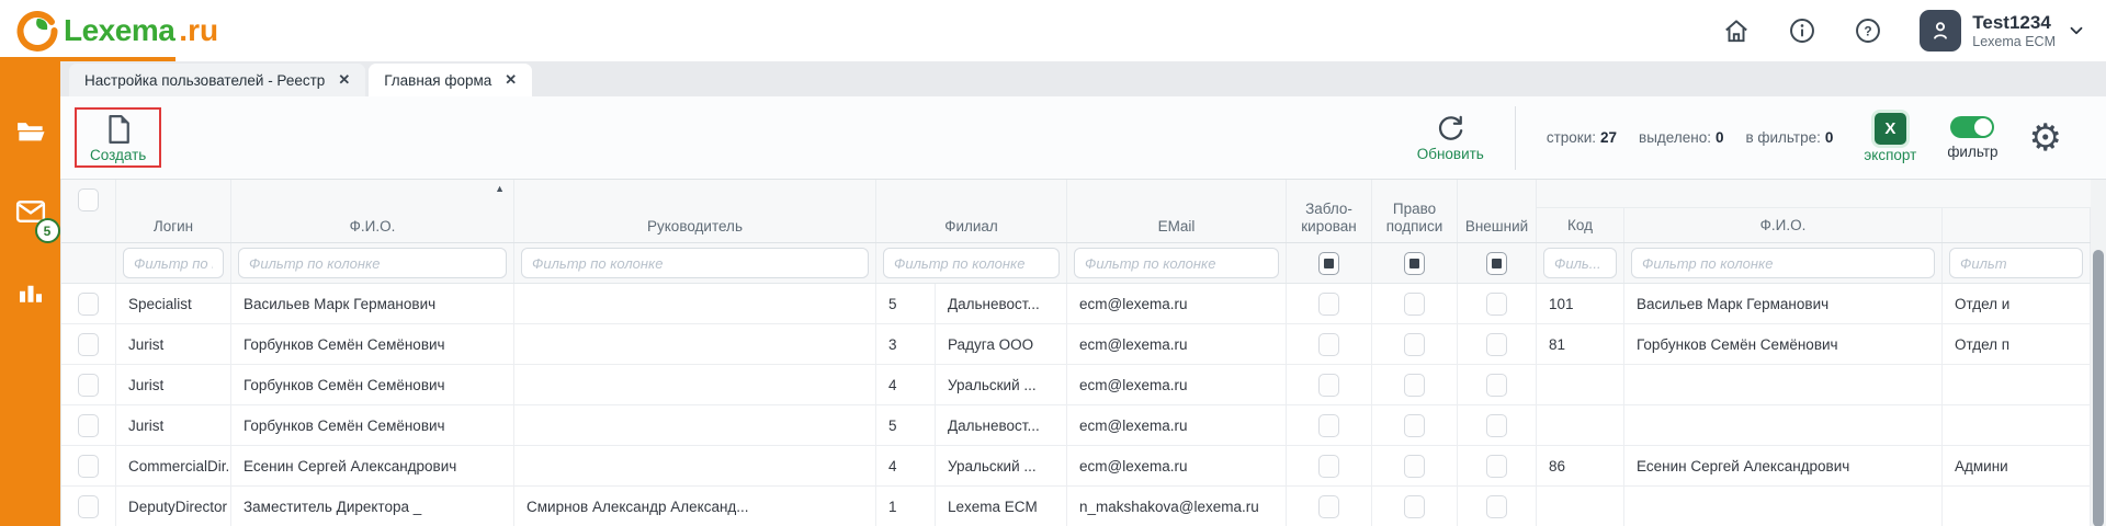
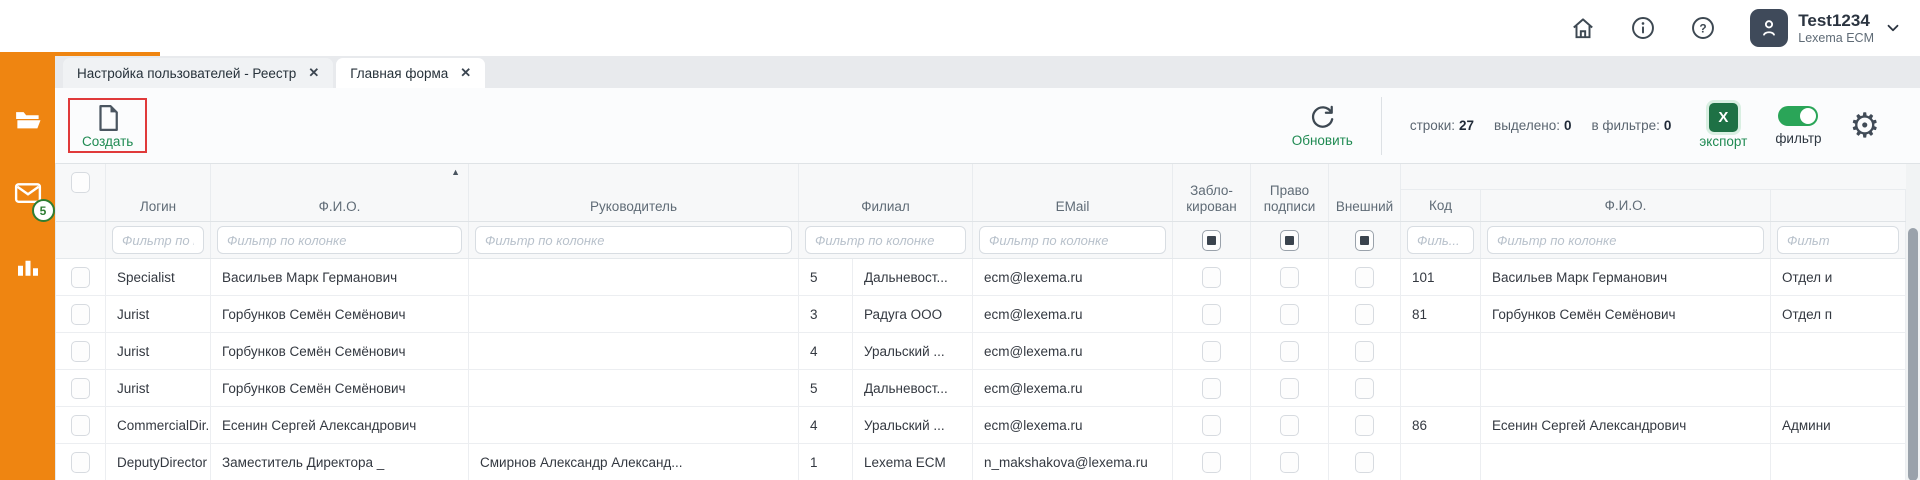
- Lexema
- .ru
  ?
  Test1234
  Lexema ECM
  5
  Настройка пользователей - Реестр
  ✕
  Главная форма
  ✕
  Создать
  Обновить
  строки: 27
  выделено: 0
  в фильтре: 0
  X
  экспорт
  фильтр
  ⚙
  Логин
  ▲
  Ф.И.О.
  Руководитель
  Филиал
  EMail
  Забло-кирован
  Право подписи
  Внешний
  Код
  Ф.И.О.
  Фильтр по колонке
  Фильтр по колонке
  Фильтр по колонке
  Фильтр по колонке
  Филь...
  Фильтр по колонке
  Фильт
  Specialist
  Васильев Марк Германович
  5
  Дальневост...
  ecm@lexema.ru
  101
  Васильев Марк Германович
  Отдел и
  Jurist
  Горбунков Семён Семёнович
  3
  Радуга ООО
  ecm@lexema.ru
  81
  Горбунков Семён Семёнович
  Отдел п
  Jurist
  Горбунков Семён Семёнович
  4
  Уральский ...
  ecm@lexema.ru
  Jurist
  Горбунков Семён Семёнович
  5
  Дальневост...
  ecm@lexema.ru
  CommercialDir.
  Есенин Сергей Александрович
  4
  Уральский ...
  ecm@lexema.ru
  86
  Есенин Сергей Александрович
  Админи
  DeputyDirector
  Заместитель Директора _
  Смирнов Александр Александ...
  1
  Lexema ECM
  n_makshakova@lexema.ru
